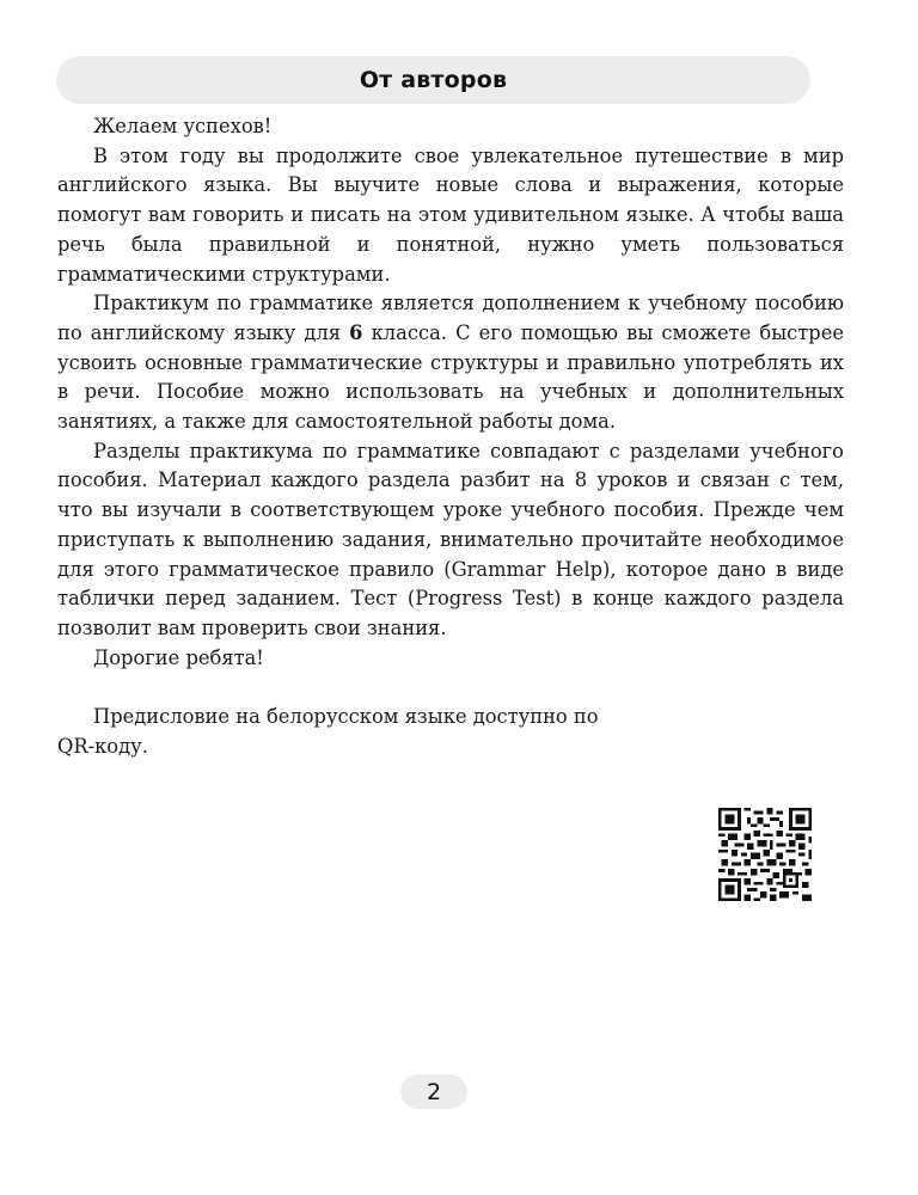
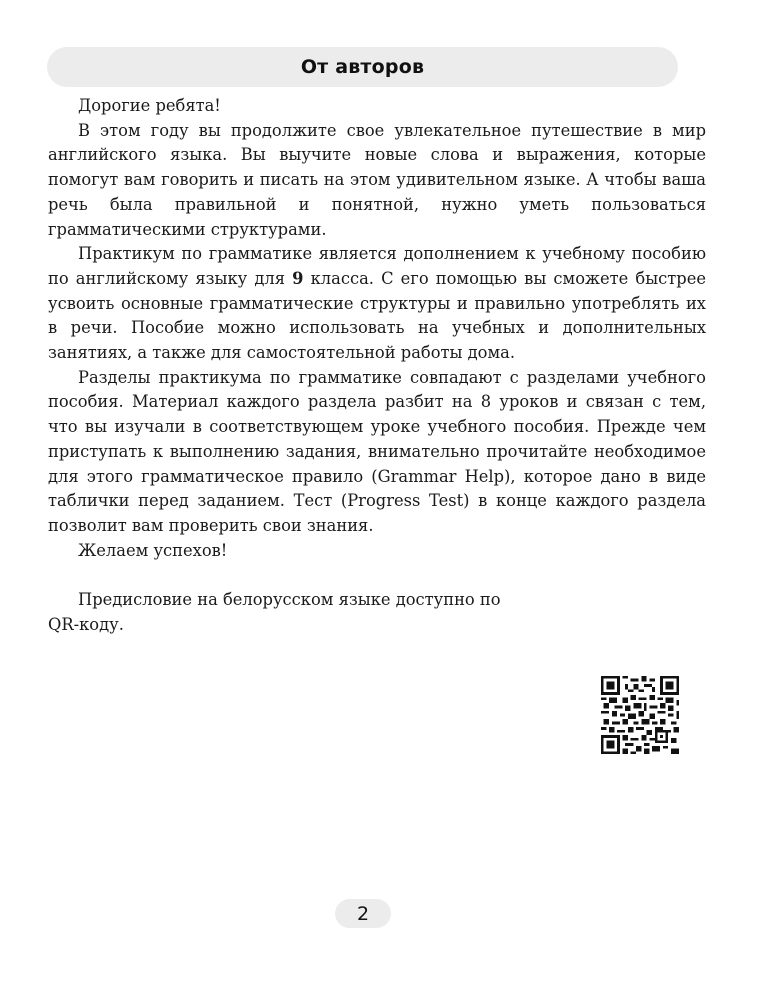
  От авторов
- Желаем успехов!
+ Дорогие ребята!
  В этом году вы продолжите свое увлекательное путешествие в мир английского языка. Вы выучите новые слова и выражения, которые помогут вам говорить и писать на этом удивительном языке. А чтобы ваша речь была правильной и понятной, нужно уметь пользоваться грамматическими структурами.
- Практикум по грамматике является дополнением к учебному пособию по английскому языку для 6 класса. С его помощью вы сможете быстрее усвоить основные грамматические структуры и правильно употреблять их в речи. Пособие можно использовать на учебных и дополнительных занятиях, а также для самостоятельной работы дома.
+ Практикум по грамматике является дополнением к учебному пособию по английскому языку для 9 класса. С его помощью вы сможете быстрее усвоить основные грамматические структуры и правильно употреблять их в речи. Пособие можно использовать на учебных и дополнительных занятиях, а также для самостоятельной работы дома.
  Разделы практикума по грамматике совпадают с разделами учебного пособия. Материал каждого раздела разбит на 8 уроков и связан с тем, что вы изучали в соответствующем уроке учебного пособия. Прежде чем приступать к выполнению задания, внимательно прочитайте необходимое для этого грамматическое правило (Grammar Help), которое дано в виде таблички перед заданием. Тест (Progress Test) в конце каждого раздела позволит вам проверить свои знания.
- Дорогие ребята!
+ Желаем успехов!
  Предисловие на белорусском языке доступно по QR-коду.
  2
